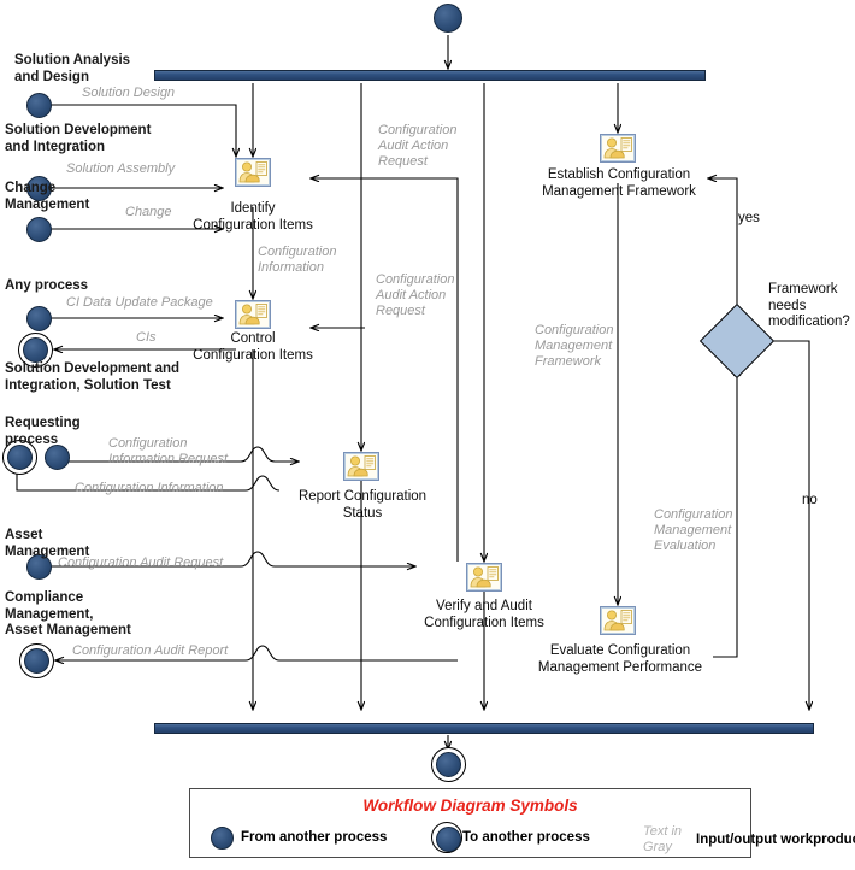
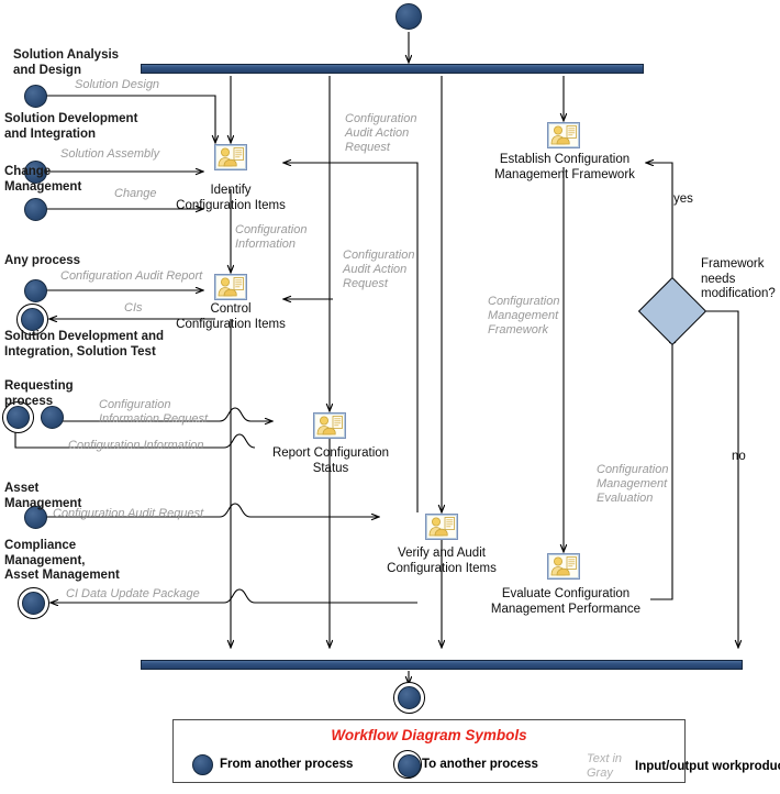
  Identify
  Configuration Items
  Control
  Configuration Items
  Report Configuration
  Status
  Verify and Audit
  Configuration Items
  Establish Configuration
  Management Framework
  Evaluate Configuration
  Management Performance
  Framework
  needs
  modification?
  yes
  no
  Solution Analysis
  and Design
  Solution Development
  and Integration
  Change
  Management
  Any process
  Solution Development and
  Integration, Solution Test
  Requesting
  process
  Asset
  Management
  Compliance
  Management,
  Asset Management
  Solution Design
  Solution Assembly
  Change
- CI Data Update Package
+ Configuration Audit Report
  CIs
  Configuration
  Information
  Configuration
  Audit Action
  Request
  Configuration
  Audit Action
  Request
  Configuration
  Information Request
  Configuration Information
  Configuration Audit Request
- Configuration Audit Report
+ CI Data Update Package
  Configuration
  Management
  Framework
  Configuration
  Management
  Evaluation
  Workflow Diagram Symbols
  From another process
  To another process
  Text in
  Gray
  Input/output workprodu
